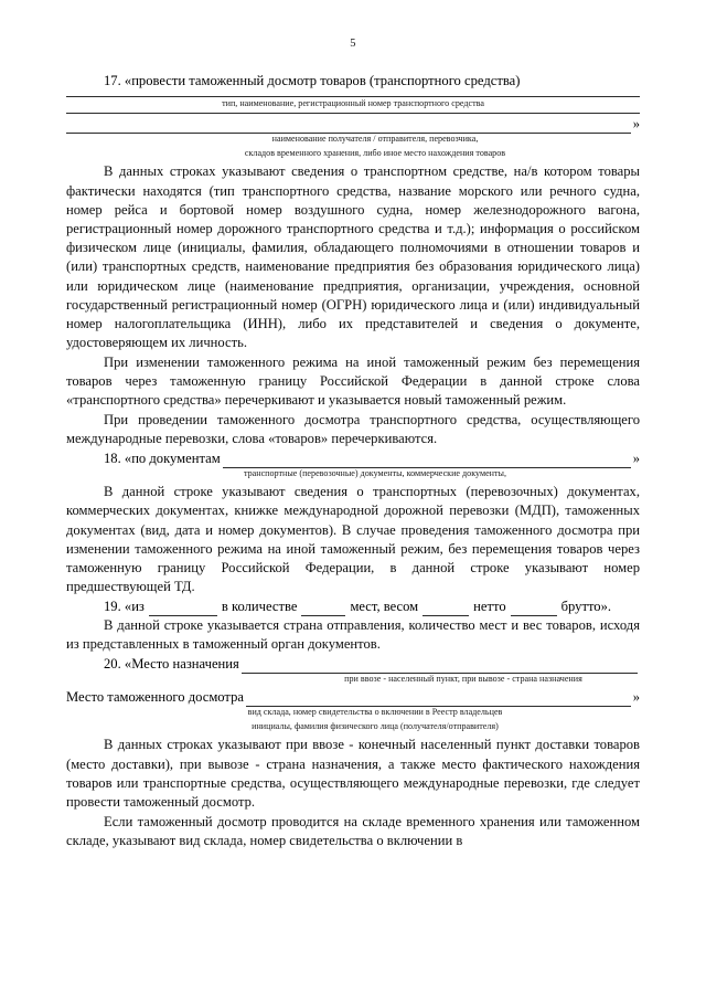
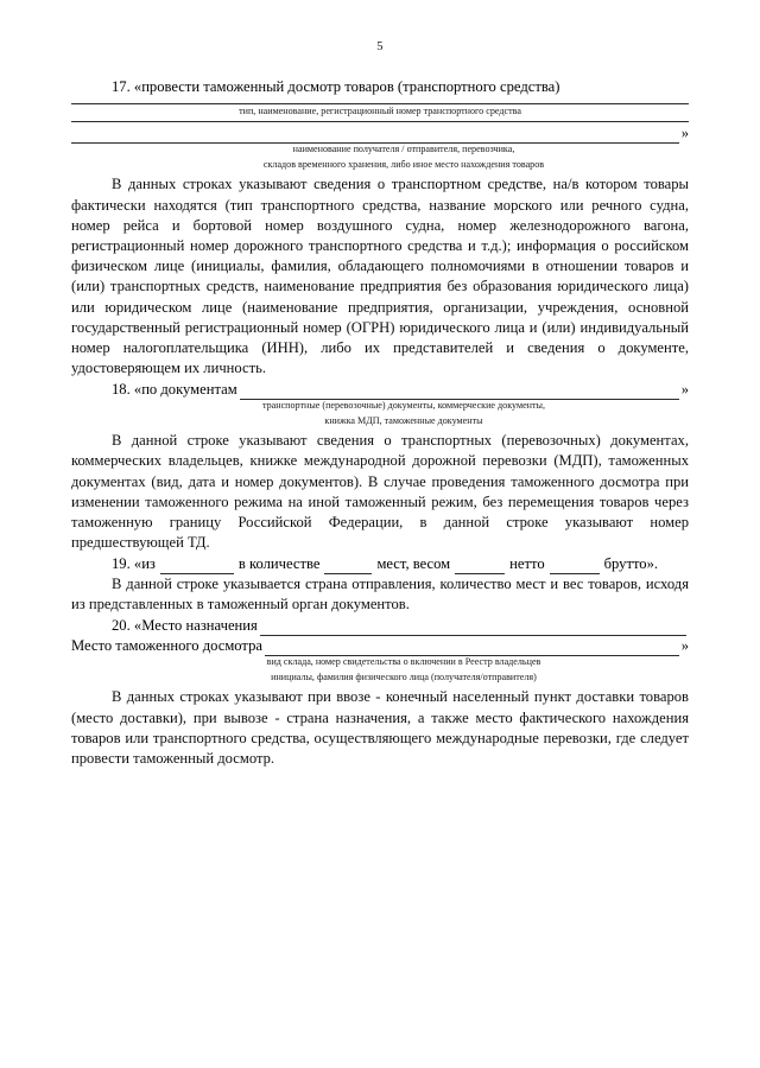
  5
  17. «провести таможенный досмотр товаров (транспортного средства)
  тип, наименование, регистрационный номер транспортного средства
  »
  наименование получателя / отправителя, перевозчика,
  складов временного хранения, либо иное место нахождения товаров
  В данных строках указывают сведения о транспортном средстве, на/в котором товары фактически находятся (тип транспортного средства, название морского или речного судна, номер рейса и бортовой номер воздушного судна, номер железнодорожного вагона, регистрационный номер дорожного транспортного средства и т.д.); информация о российском физическом лице (инициалы, фамилия, обладающего полномочиями в отношении товаров и (или) транспортных средств, наименование предприятия без образования юридического лица) или юридическом лице (наименование предприятия, организации, учреждения, основной государственный регистрационный номер (ОГРН) юридического лица и (или) индивидуальный номер налогоплательщика (ИНН), либо их представителей и сведения о документе, удостоверяющем их личность.
- При изменении таможенного режима на иной таможенный режим без перемещения товаров через таможенную границу Российской Федерации в данной строке слова «транспортного средства» перечеркивают и указывается новый таможенный режим.
- При проведении таможенного досмотра транспортного средства, осуществляющего международные перевозки, слова «товаров» перечеркиваются.
  18. «по документам
  »
  транспортные (перевозочные) документы, коммерческие документы,
+ книжка МДП, таможенные документы
- В данной строке указывают сведения о транспортных (перевозочных) документах, коммерческих документах, книжке международной дорожной перевозки (МДП), таможенных документах (вид, дата и номер документов). В случае проведения таможенного досмотра при изменении таможенного режима на иной таможенный режим, без перемещения товаров через таможенную границу Российской Федерации, в данной строке указывают номер предшествующей ТД.
+ В данной строке указывают сведения о транспортных (перевозочных) документах, коммерческих владельцев, книжке международной дорожной перевозки (МДП), таможенных документах (вид, дата и номер документов). В случае проведения таможенного досмотра при изменении таможенного режима на иной таможенный режим, без перемещения товаров через таможенную границу Российской Федерации, в данной строке указывают номер предшествующей ТД.
  19. «из
  в количестве
  мест, весом
  нетто
  брутто».
  В данной строке указывается страна отправления, количество мест и вес товаров, исходя из представленных в таможенный орган документов.
  20. «Место назначения
- при ввозе - населенный пункт, при вывозе - страна назначения
  Место таможенного досмотра
  »
  вид склада, номер свидетельства о включении в Реестр владельцев
  инициалы, фамилия физического лица (получателя/отправителя)
- В данных строках указывают при ввозе - конечный населенный пункт доставки товаров (место доставки), при вывозе - страна назначения, а также место фактического нахождения товаров или транспортные средства, осуществляющего международные перевозки, где следует провести таможенный досмотр.
+ В данных строках указывают при ввозе - конечный населенный пункт доставки товаров (место доставки), при вывозе - страна назначения, а также место фактического нахождения товаров или транспортного средства, осуществляющего международные перевозки, где следует провести таможенный досмотр.
- Если таможенный досмотр проводится на складе временного хранения или таможенном складе, указывают вид склада, номер свидетельства о включении в
